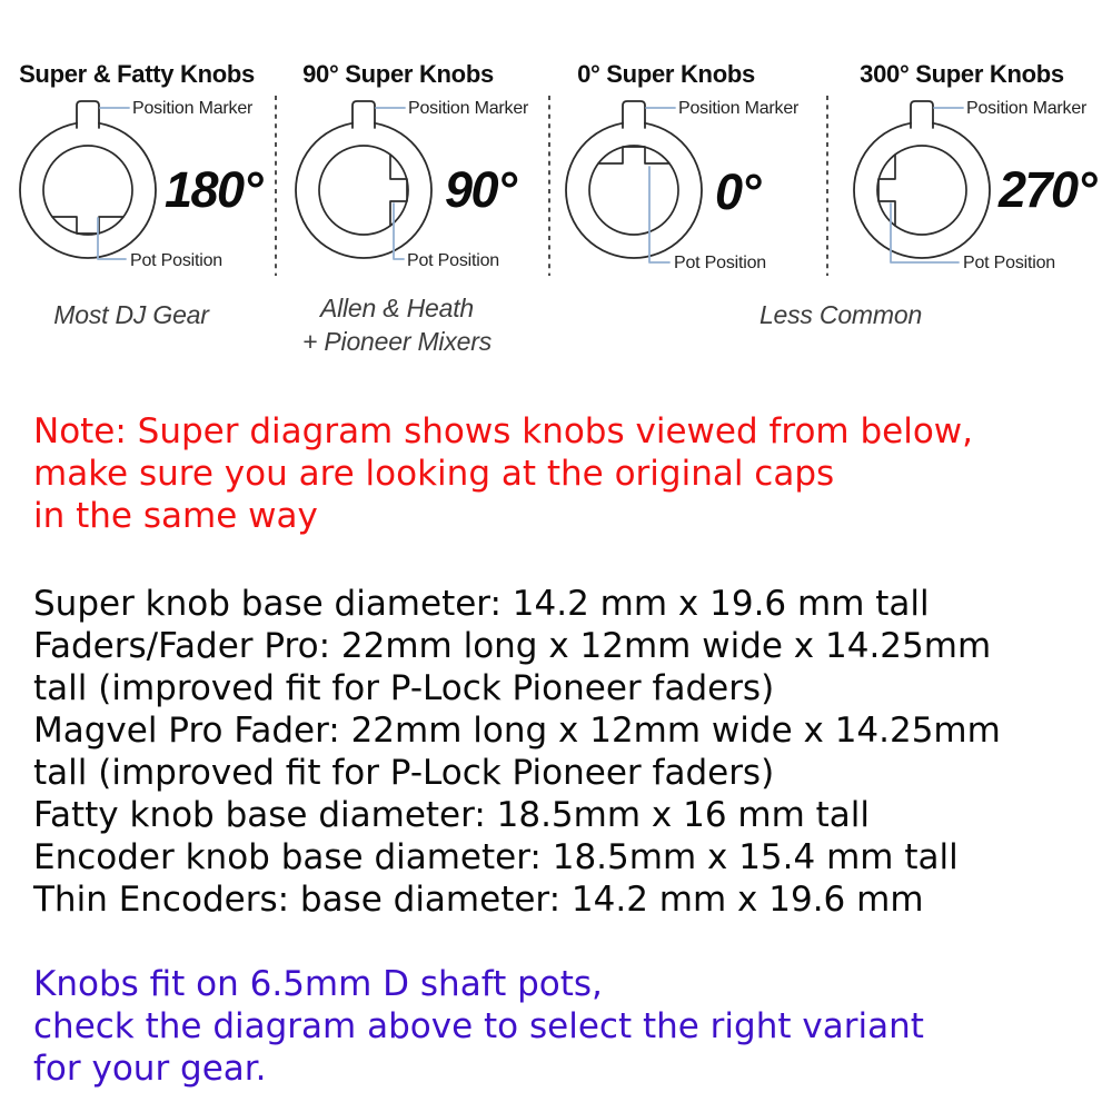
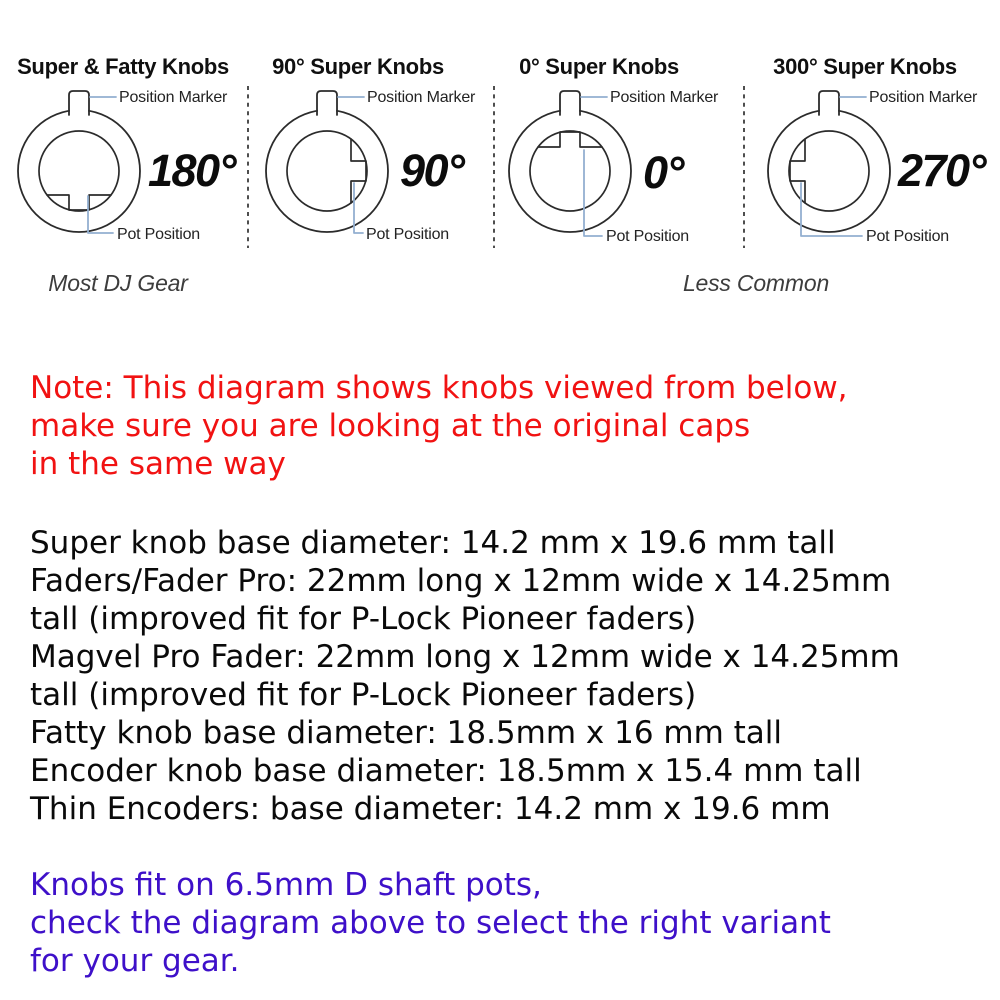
  Super & Fatty Knobs
  90° Super Knobs
  0° Super Knobs
  300° Super Knobs
  Position Marker
  Position Marker
  Position Marker
  Position Marker
  Pot Position
  Pot Position
  Pot Position
  Pot Position
  180°
  90°
  0°
  270°
  Most DJ Gear
- Allen & Heath
- + Pioneer Mixers
  Less Common
- Note: Super diagram shows knobs viewed from below,
+ Note: This diagram shows knobs viewed from below,
  make sure you are looking at the original caps
  in the same way
  Super knob base diameter: 14.2 mm x 19.6 mm tall
  Faders/Fader Pro: 22mm long x 12mm wide x 14.25mm
  tall (improved fit for P-Lock Pioneer faders)
  Magvel Pro Fader: 22mm long x 12mm wide x 14.25mm
  tall (improved fit for P-Lock Pioneer faders)
  Fatty knob base diameter: 18.5mm x 16 mm tall
  Encoder knob base diameter: 18.5mm x 15.4 mm tall
  Thin Encoders: base diameter: 14.2 mm x 19.6 mm
  Knobs fit on 6.5mm D shaft pots,
  check the diagram above to select the right variant
  for your gear.
